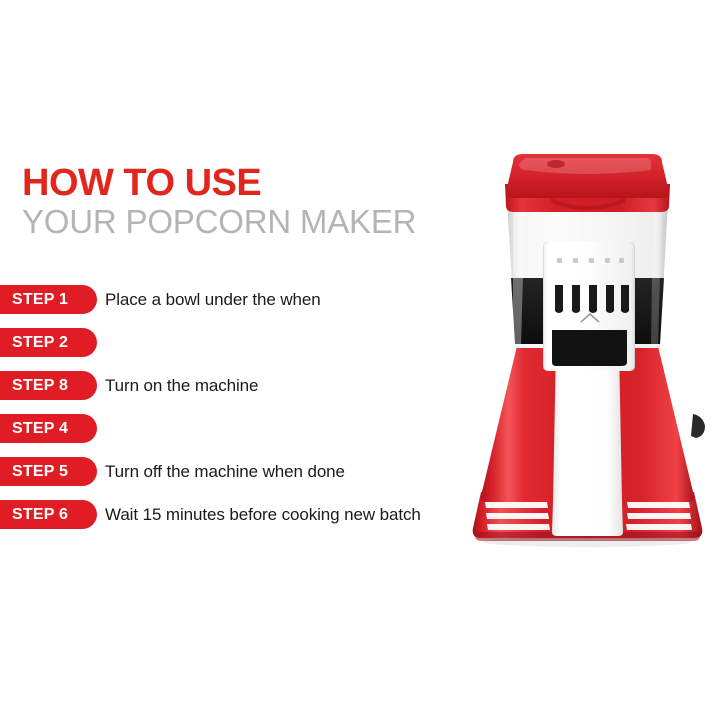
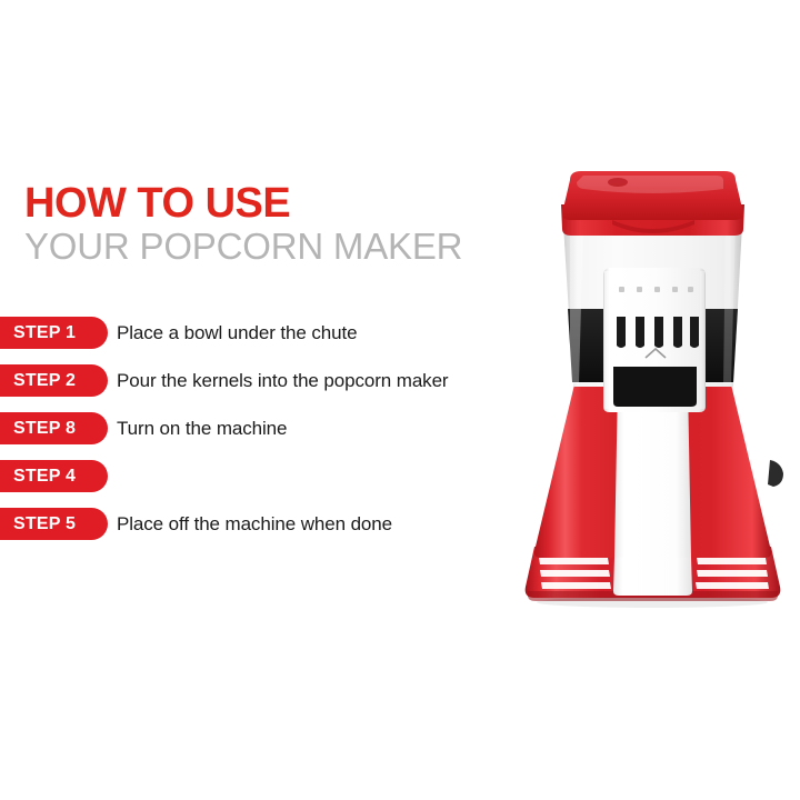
  HOW TO USE
  YOUR POPCORN MAKER
  STEP 1
- Place a bowl under the when
+ Place a bowl under the chute
  STEP 2
+ Pour the kernels into the popcorn maker
  STEP 8
  Turn on the machine
  STEP 4
  STEP 5
- Turn off the machine when done
+ Place off the machine when done
- STEP 6
- Wait 15 minutes before cooking new batch
